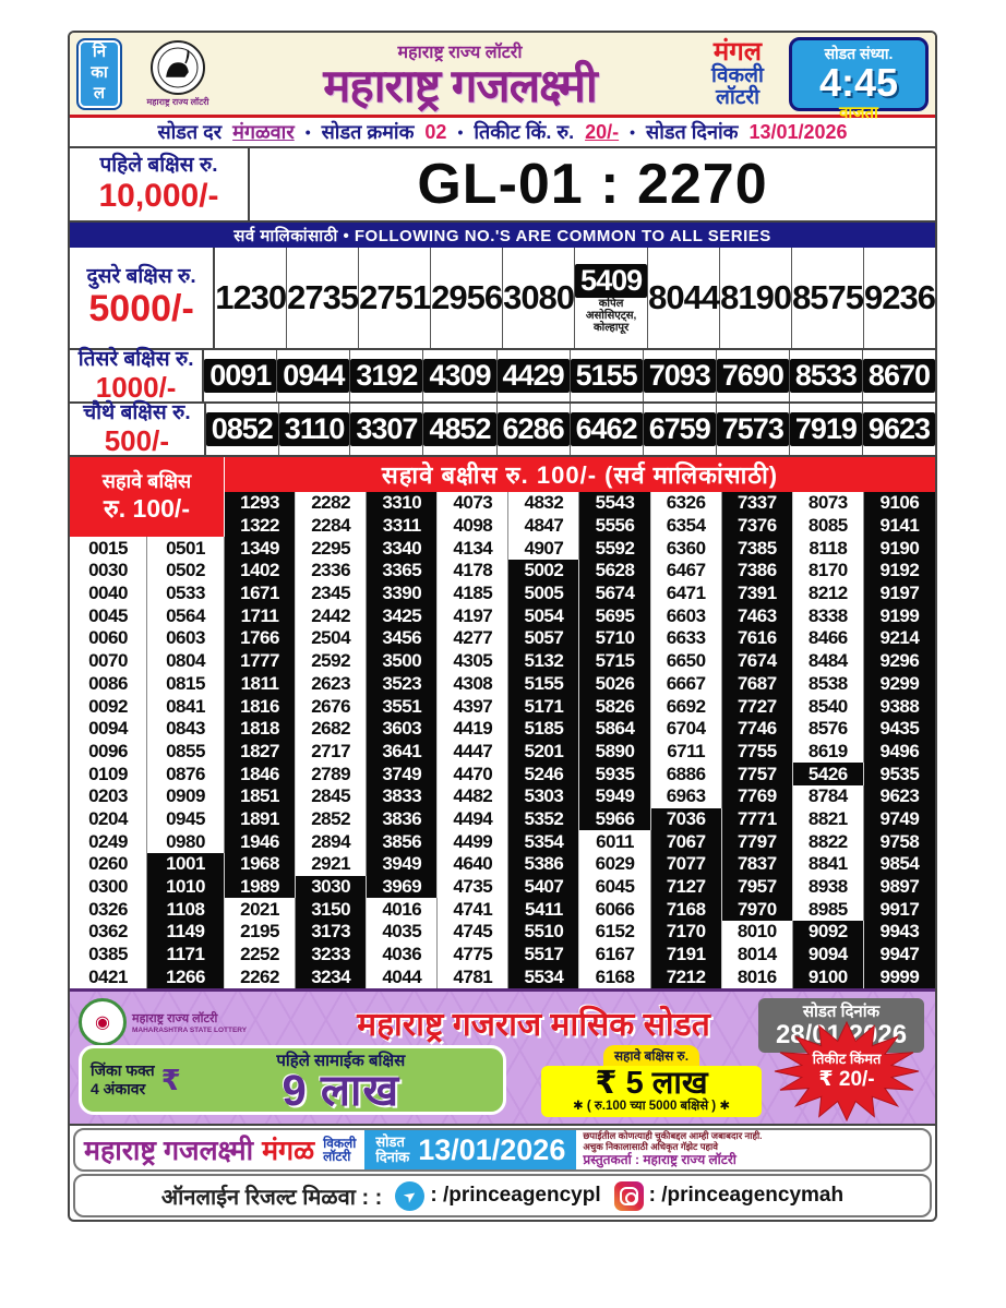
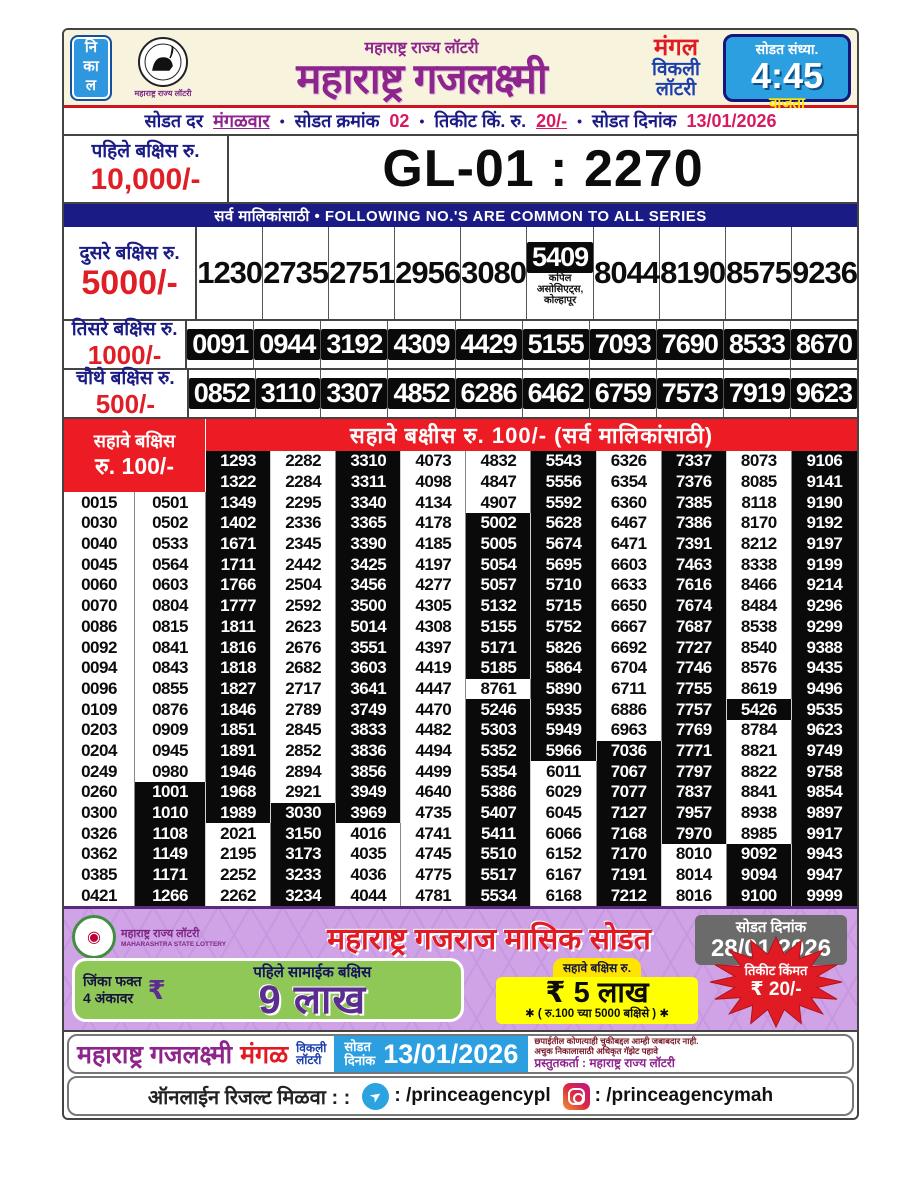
  नि
  का
  ल
  महाराष्ट्र राज्य लॉटरी
  महाराष्ट्र राज्य लॉटरी
  महाराष्ट्र गजलक्ष्मी
  मंगल
  विकली
  लॉटरी
  सोडत संध्या.
  4:45
  वाजता
  सोडत दर
  मंगळवार
  •
  सोडत क्रमांक
  02
  •
  तिकीट किं. रु.
  20/-
  •
  सोडत दिनांक
  13/01/2026
  पहिले बक्षिस रु.
  10,000/-
  GL-01 : 2270
  सर्व मालिकांसाठी • FOLLOWING NO.'S ARE COMMON TO ALL SERIES
  दुसरे बक्षिस रु.
  5000/-
  1230
  2735
  2751
  2956
  3080
  5409
  कपिल
  असोसिएट्स,
  कोल्हापूर
  8044
  8190
  8575
  9236
  तिसरे बक्षिस रु.
  1000/-
  0091
  0944
  3192
  4309
  4429
  5155
  7093
  7690
  8533
  8670
  चौथे बक्षिस रु.
  500/-
  0852
  3110
  3307
  4852
  6286
  6462
  6759
  7573
  7919
  9623
  सहावे बक्षिस
  रु. 100/-
  सहावे बक्षीस रु. 100/- (सर्व मालिकांसाठी)
  1293
  1322
  1349
  1402
  1671
  1711
  1766
  1777
  1811
  1816
  1818
  1827
  1846
  1851
  1891
  1946
  1968
  1989
  2021
  2195
  2252
  2262
  2282
  2284
  2295
  2336
  2345
  2442
  2504
  2592
  2623
  2676
  2682
  2717
  2789
  2845
  2852
  2894
  2921
  3030
  3150
  3173
  3233
  3234
  3310
  3311
  3340
  3365
  3390
  3425
  3456
  3500
- 3523
+ 5014
  3551
  3603
  3641
  3749
  3833
  3836
  3856
  3949
  3969
  4016
  4035
  4036
  4044
  4073
  4098
  4134
  4178
  4185
  4197
  4277
  4305
  4308
  4397
  4419
  4447
  4470
  4482
  4494
  4499
  4640
  4735
  4741
  4745
  4775
  4781
  4832
  4847
  4907
  5002
  5005
  5054
  5057
  5132
  5155
  5171
  5185
- 5201
+ 8761
  5246
  5303
  5352
  5354
  5386
  5407
  5411
  5510
  5517
  5534
  5543
  5556
  5592
  5628
  5674
  5695
  5710
  5715
- 5026
+ 5752
  5826
  5864
  5890
  5935
  5949
  5966
  6011
  6029
  6045
  6066
  6152
  6167
  6168
  6326
  6354
  6360
  6467
  6471
  6603
  6633
  6650
  6667
  6692
  6704
  6711
  6886
  6963
  7036
  7067
  7077
  7127
  7168
  7170
  7191
  7212
  7337
  7376
  7385
  7386
  7391
  7463
  7616
  7674
  7687
  7727
  7746
  7755
  7757
  7769
  7771
  7797
  7837
  7957
  7970
  8010
  8014
  8016
  8073
  8085
  8118
  8170
  8212
  8338
  8466
  8484
  8538
  8540
  8576
  8619
  5426
  8784
  8821
  8822
  8841
  8938
  8985
  9092
  9094
  9100
  9106
  9141
  9190
  9192
  9197
  9199
  9214
  9296
  9299
  9388
  9435
  9496
  9535
  9623
  9749
  9758
  9854
  9897
  9917
  9943
  9947
  9999
  0015
  0030
  0040
  0045
  0060
  0070
  0086
  0092
  0094
  0096
  0109
  0203
  0204
  0249
  0260
  0300
  0326
  0362
  0385
  0421
  0501
  0502
  0533
  0564
  0603
  0804
  0815
  0841
  0843
  0855
  0876
  0909
  0945
  0980
  1001
  1010
  1108
  1149
  1171
  1266
  ◉
  महाराष्ट्र राज्य लॉटरी
  महाराष्ट्र गजराज मासिक सोडत
  सोडत दिनांक
  28/01226
  जिंका फक्त
  4 अंकावर
  ₹
  पहिले सामाईक बक्षिस
  9 लाख
  सहावे बक्षिस रु.
  ₹ 5 लाख
  ✱ ( रु.100 च्या 5000 बक्षिसे ) ✱
  तिकीट किंमत
  ₹ 20/-
  महाराष्ट्र गजलक्ष्मी
  मंगळ
  विकली
  लॉटरी
  सोडत
  दिनांक
  13/01/2026
  छपाईतील कोणत्याही चुकीबद्दल आम्ही जबाबदार नाही.
  अचुक निकालासाठी अधिकृत गॅझेट पहावे
  प्रस्तुतकर्ता : महाराष्ट्र राज्य लॉटरी
  ऑनलाईन रिजल्ट मिळवा : :
  : /princeagencypl
  : /princeagencymah
